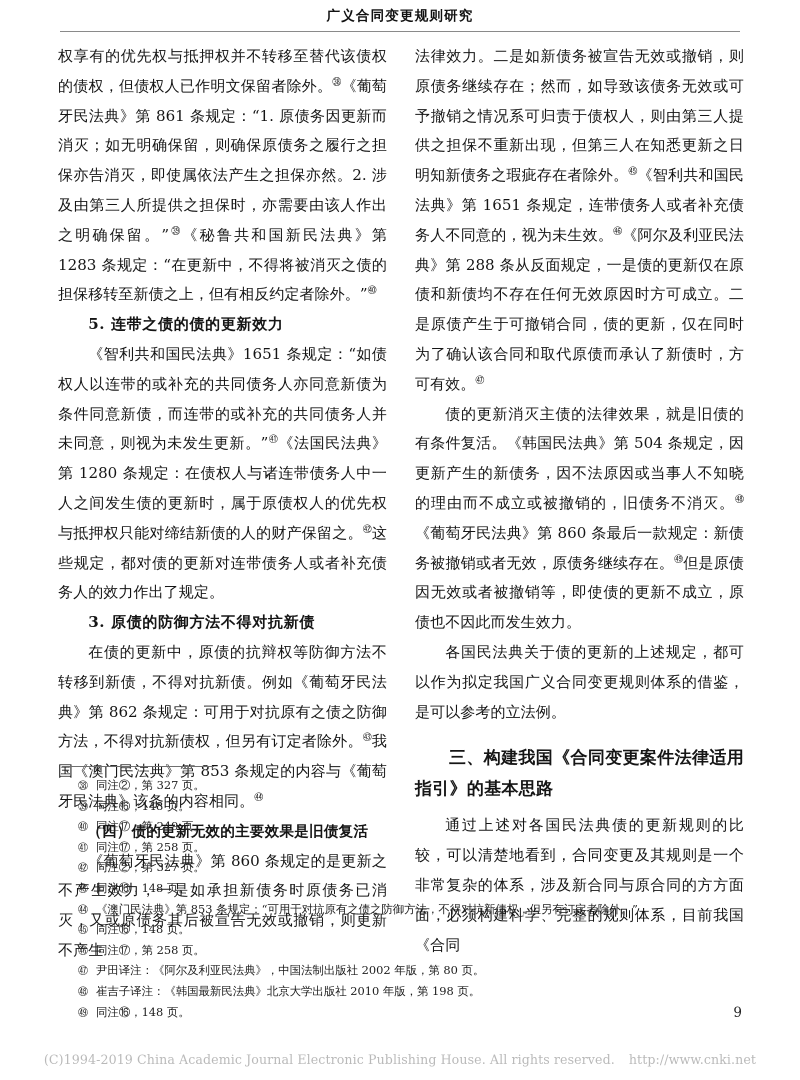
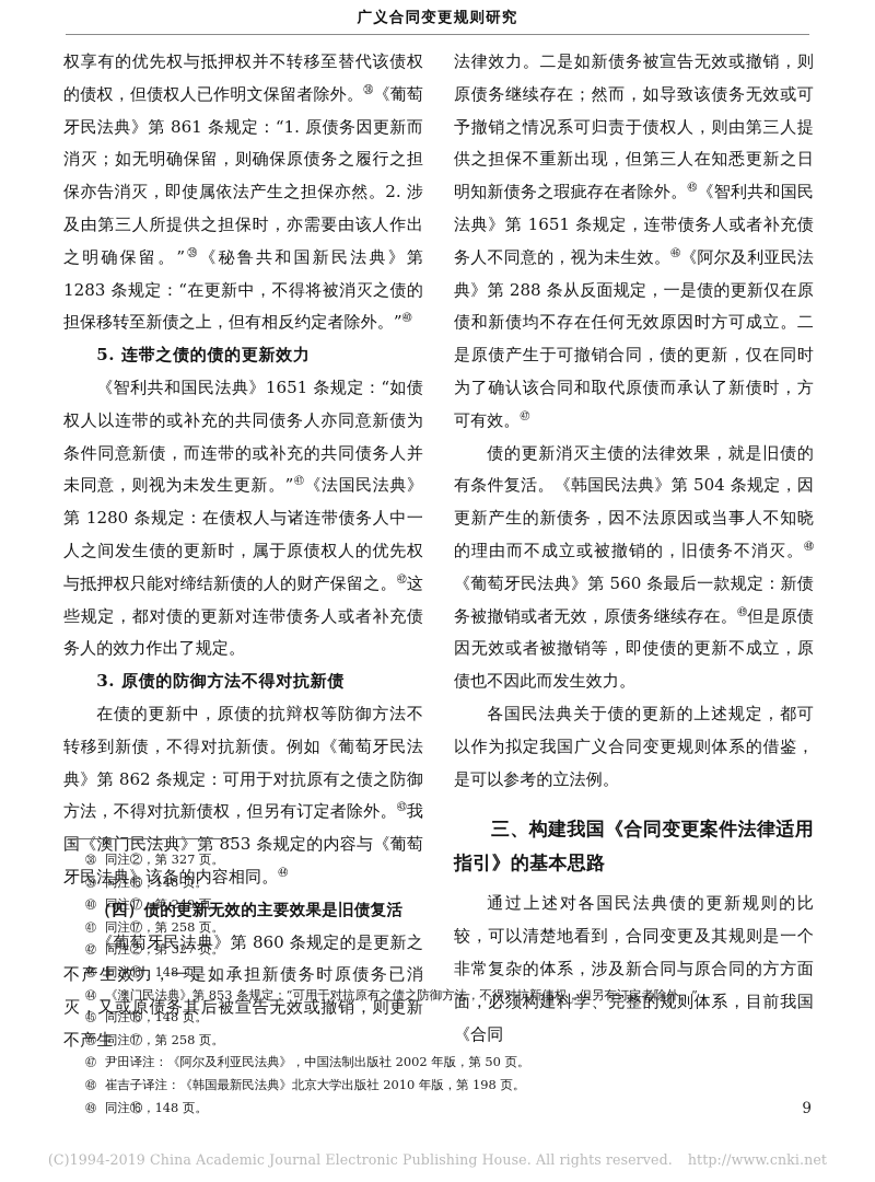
  广义合同变更规则研究
  权享有的优先权与抵押权并不转移至替代该债权的债权，但债权人已作明文保留者除外。㊳《葡萄牙民法典》第 861 条规定：“1. 原债务因更新而消灭；如无明确保留，则确保原债务之履行之担保亦告消灭，即使属依法产生之担保亦然。2. 涉及由第三人所提供之担保时，亦需要由该人作出之明确保留。”㊴《秘鲁共和国新民法典》第 1283 条规定：“在更新中，不得将被消灭之债的担保移转至新债之上，但有相反约定者除外。”㊵
  5. 连带之债的债的更新效力
  《智利共和国民法典》1651 条规定：“如债权人以连带的或补充的共同债务人亦同意新债为条件同意新债，而连带的或补充的共同债务人并未同意，则视为未发生更新。”㊶《法国民法典》第 1280 条规定：在债权人与诸连带债务人中一人之间发生债的更新时，属于原债权人的优先权与抵押权只能对缔结新债的人的财产保留之。㊷这些规定，都对债的更新对连带债务人或者补充债务人的效力作出了规定。
  3. 原债的防御方法不得对抗新债
  在债的更新中，原债的抗辩权等防御方法不转移到新债，不得对抗新债。例如《葡萄牙民法典》第 862 条规定：可用于对抗原有之债之防御方法，不得对抗新债权，但另有订定者除外。㊸我国《澳门民法典》第 853 条规定的内容与《葡萄牙民法典》该条的内容相同。㊹
  （四）债的更新无效的主要效果是旧债复活
  《葡萄牙民法典》第 860 条规定的是更新之不产生效力，一是如承担新债务时原债务已消灭，又或原债务其后被宣告无效或撤销，则更新不产生
  法律效力。二是如新债务被宣告无效或撤销，则原债务继续存在；然而，如导致该债务无效或可予撤销之情况系可归责于债权人，则由第三人提供之担保不重新出现，但第三人在知悉更新之日明知新债务之瑕疵存在者除外。㊺《智利共和国民法典》第 1651 条规定，连带债务人或者补充债务人不同意的，视为未生效。㊻《阿尔及利亚民法典》第 288 条从反面规定，一是债的更新仅在原债和新债均不存在任何无效原因时方可成立。二是原债产生于可撤销合同，债的更新，仅在同时为了确认该合同和取代原债而承认了新债时，方可有效。㊼
- 债的更新消灭主债的法律效果，就是旧债的有条件复活。《韩国民法典》第 504 条规定，因更新产生的新债务，因不法原因或当事人不知晓的理由而不成立或被撤销的，旧债务不消灭。㊽《葡萄牙民法典》第 860 条最后一款规定：新债务被撤销或者无效，原债务继续存在。㊾但是原债因无效或者被撤销等，即使债的更新不成立，原债也不因此而发生效力。
+ 债的更新消灭主债的法律效果，就是旧债的有条件复活。《韩国民法典》第 504 条规定，因更新产生的新债务，因不法原因或当事人不知晓的理由而不成立或被撤销的，旧债务不消灭。㊽《葡萄牙民法典》第 560 条最后一款规定：新债务被撤销或者无效，原债务继续存在。㊾但是原债因无效或者被撤销等，即使债的更新不成立，原债也不因此而发生效力。
  各国民法典关于债的更新的上述规定，都可以作为拟定我国广义合同变更规则体系的借鉴，是可以参考的立法例。
  三、构建我国《合同变更案件法律适用指引》的基本思路
  通过上述对各国民法典债的更新规则的比较，可以清楚地看到，合同变更及其规则是一个非常复杂的体系，涉及新合同与原合同的方方面面，必须构建科学、完整的规则体系，目前我国《合同
  ㊳
  同注②，第 327 页。
  ㊴
  同注⑯，148 页。
  ㊵
  同注⑰，第 249 页。
  ㊶
  同注⑰，第 258 页。
  ㊷
  同注②，第 327 页。
  ㊸
  同注⑯，148 页。
  ㊹
  《澳门民法典》第 853 条规定：“可用于对抗原有之债之防御方法，不得对抗新债权，但另有订定者除外。”
  ㊺
  同注⑯，148 页。
  ㊻
  同注⑰，第 258 页。
  ㊼
- 尹田译注：《阿尔及利亚民法典》，中国法制出版社 2002 年版，第 80 页。
+ 尹田译注：《阿尔及利亚民法典》，中国法制出版社 2002 年版，第 50 页。
  ㊽
  崔吉子译注：《韩国最新民法典》北京大学出版社 2010 年版，第 198 页。
  ㊾
  同注⑯，148 页。
  9
  (C)1994-2019 China Academic Journal Electronic Publishing House. All rights reserved. http://www.cnki.net
